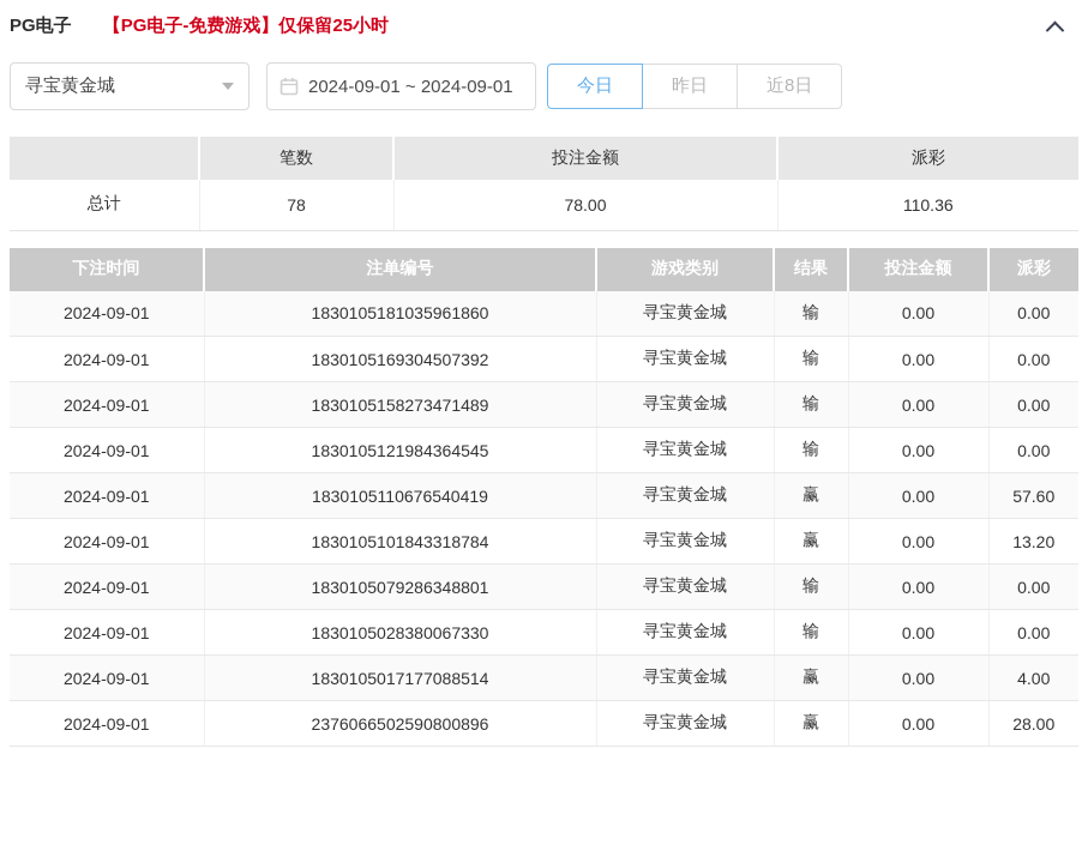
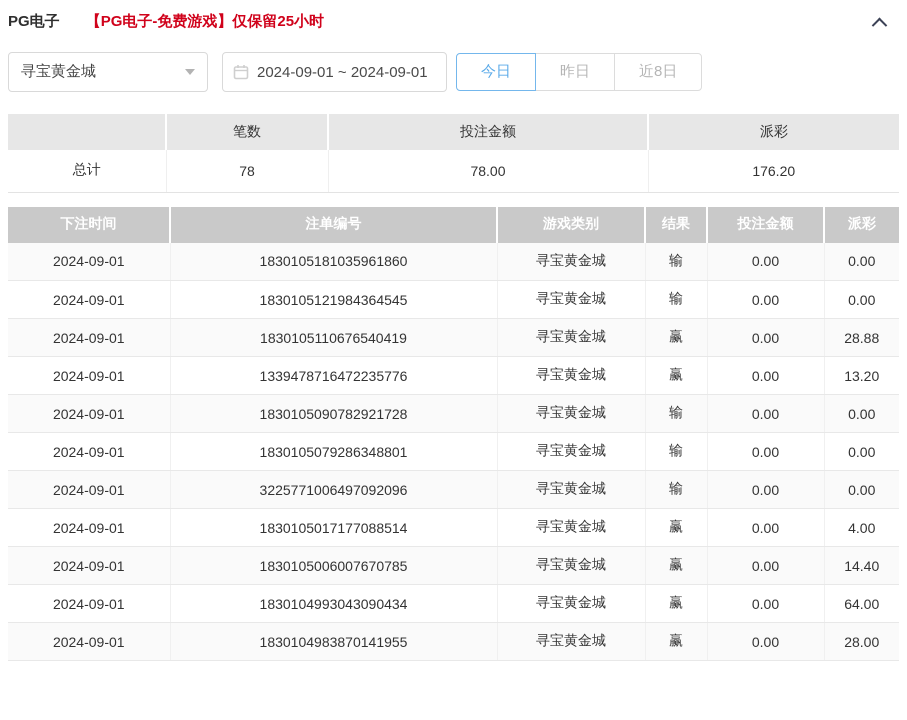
  PG电子
  【PG电子-免费游戏】仅保留25小时
  寻宝黄金城
  2024-09-01 ~ 2024-09-01
  今日
  昨日
  近8日
  	笔数	投注金额	派彩
- 总计	78	78.00	110.36
+ 总计	78	78.00	176.20
  下注时间	注单编号	游戏类别	结果	投注金额	派彩
  2024-09-01	1830105181035961860	寻宝黄金城	输	0.00	0.00
- 2024-09-01	1830105169304507392	寻宝黄金城	输	0.00	0.00
- 2024-09-01	1830105158273471489	寻宝黄金城	输	0.00	0.00
  2024-09-01	1830105121984364545	寻宝黄金城	输	0.00	0.00
- 2024-09-01	1830105110676540419	寻宝黄金城	赢	0.00	57.60
+ 2024-09-01	1830105110676540419	寻宝黄金城	赢	0.00	28.88
- 2024-09-01	1830105101843318784	寻宝黄金城	赢	0.00	13.20
+ 2024-09-01	1339478716472235776	寻宝黄金城	赢	0.00	13.20
+ 2024-09-01	1830105090782921728	寻宝黄金城	输	0.00	0.00
  2024-09-01	1830105079286348801	寻宝黄金城	输	0.00	0.00
- 2024-09-01	1830105028380067330	寻宝黄金城	输	0.00	0.00
+ 2024-09-01	3225771006497092096	寻宝黄金城	输	0.00	0.00
  2024-09-01	1830105017177088514	寻宝黄金城	赢	0.00	4.00
+ 2024-09-01	1830105006007670785	寻宝黄金城	赢	0.00	14.40
+ 2024-09-01	1830104993043090434	寻宝黄金城	赢	0.00	64.00
- 2024-09-01	2376066502590800896	寻宝黄金城	赢	0.00	28.00
+ 2024-09-01	1830104983870141955	寻宝黄金城	赢	0.00	28.00
